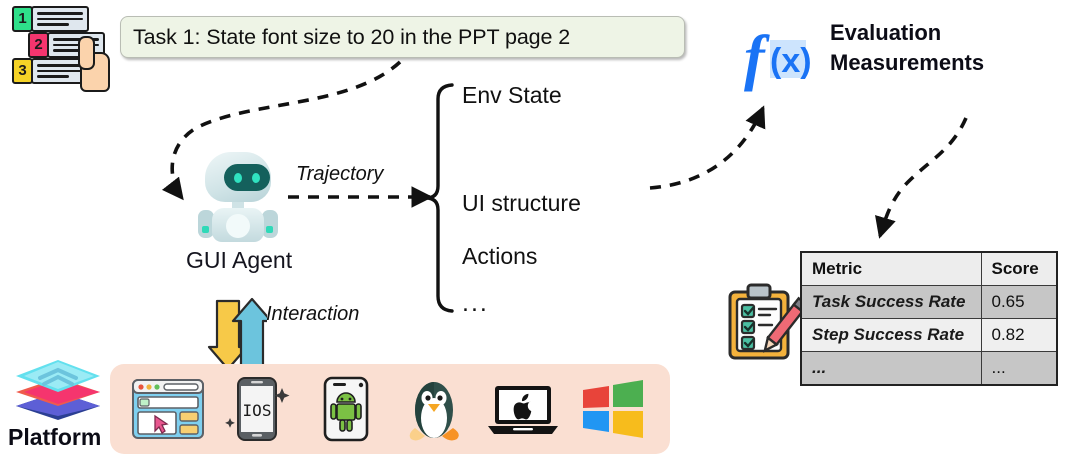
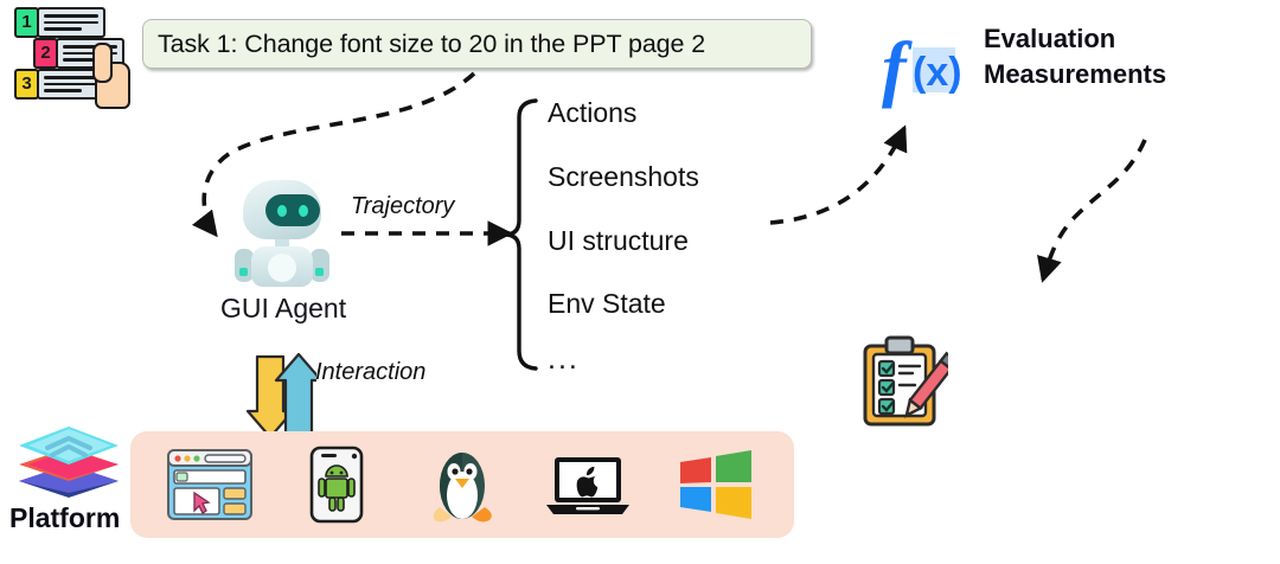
  1
  2
  3
- Task 1: State font size to 20 in the PPT page 2
+ Task 1: Change font size to 20 in the PPT page 2
  GUI Agent
  Trajectory
  Interaction
- Env State
+ Actions
+ Screenshots
  UI structure
- Actions
+ Env State
  ...
  f
  (x)
  Evaluation
  Measurements
  Platform
- IOS
- Metric	Score
- Task Success Rate	0.65
- Step Success Rate	0.82
- ...	...
